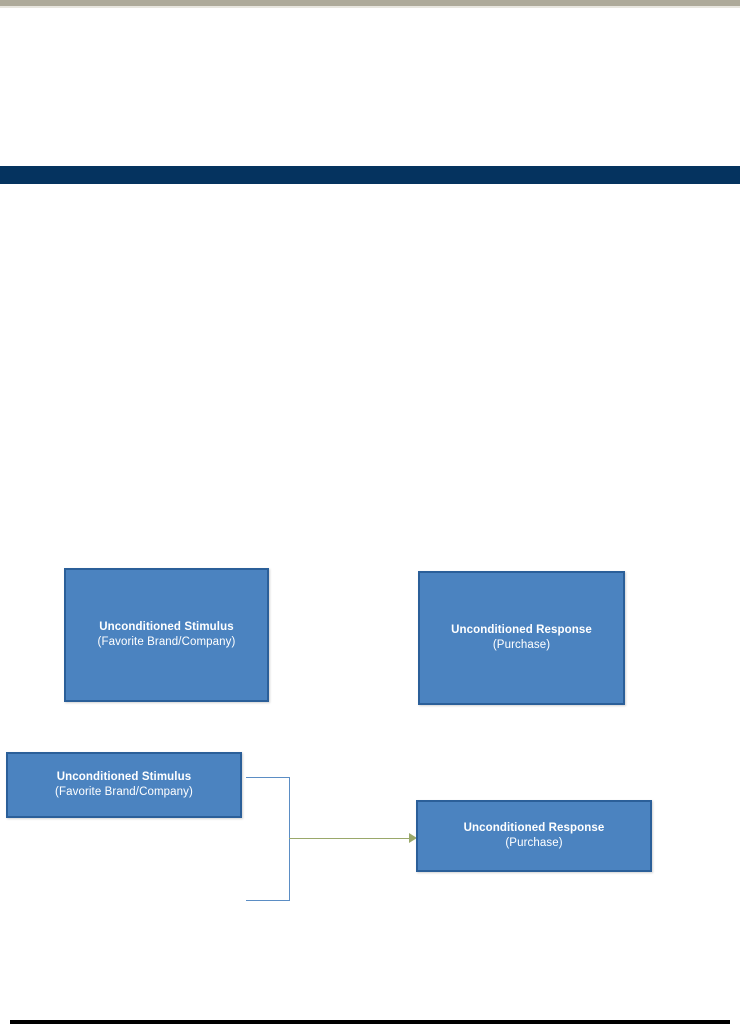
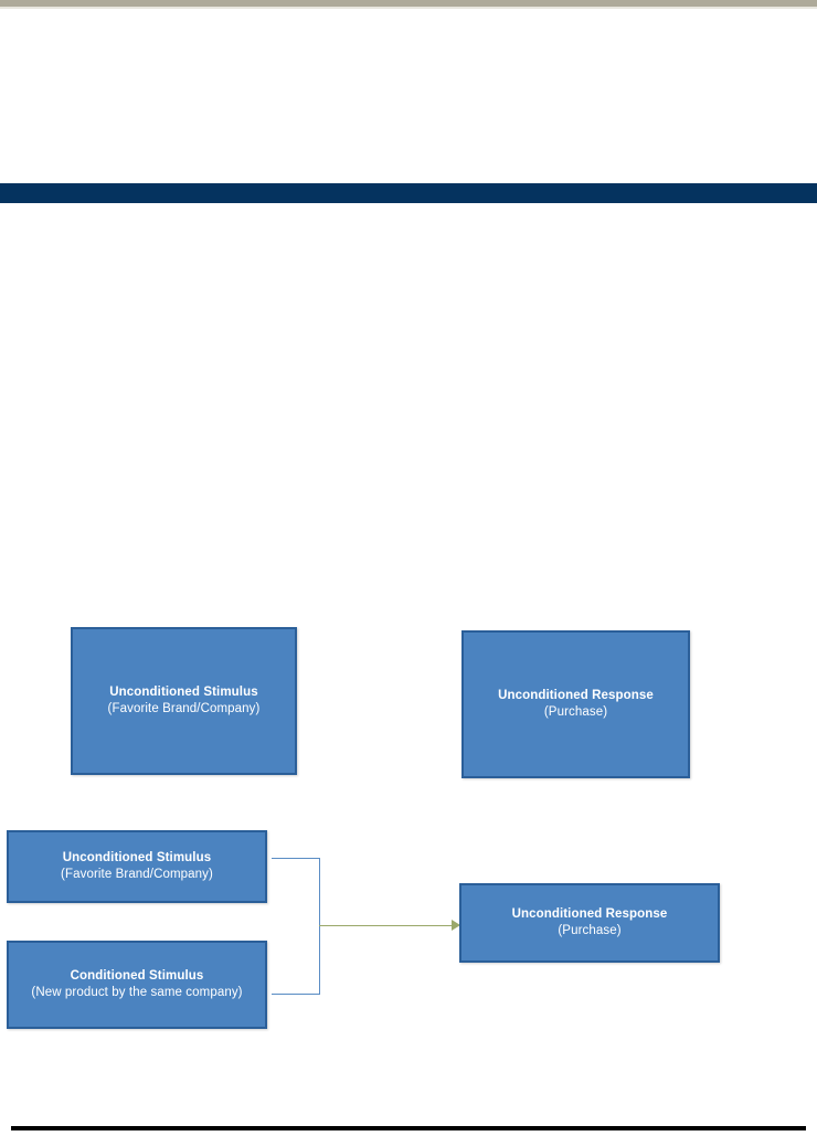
  Unconditioned Stimulus
  (Favorite Brand/Company)
  Unconditioned Response
  (Purchase)
  Unconditioned Stimulus
  (Favorite Brand/Company)
+ Conditioned Stimulus
+ (New product by the same company)
  Unconditioned Response
  (Purchase)
